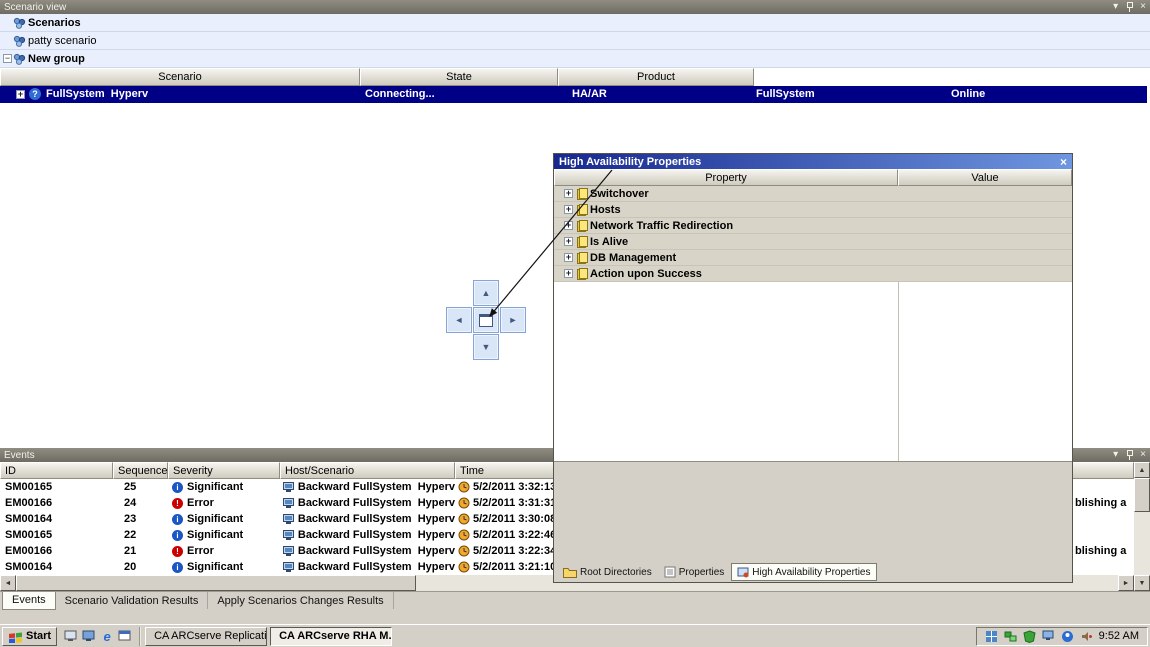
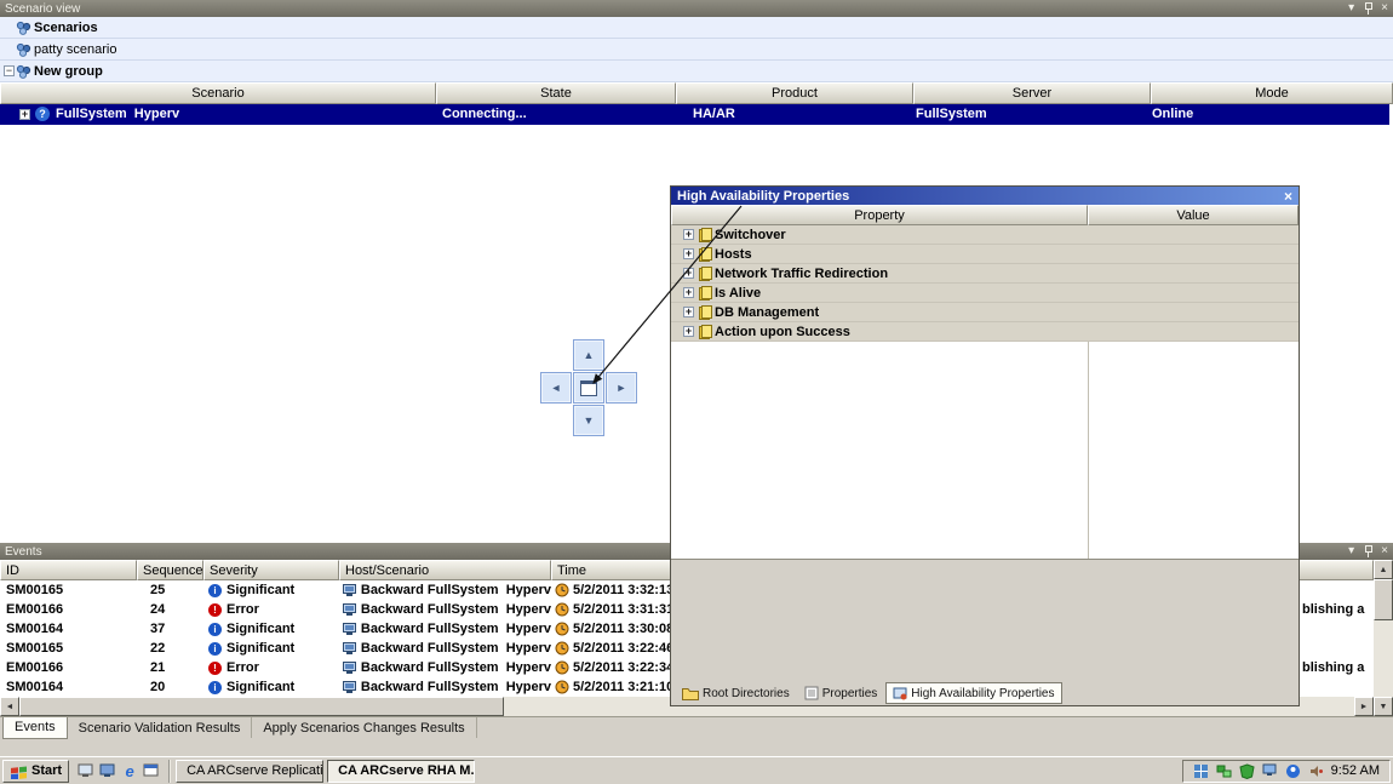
  Scenario view
  ▾
  ×
  Scenarios
  patty scenario
  −
  New group
  Scenario
  State
  Product
+ Server
+ Mode
  +
  ?
  FullSystem Hyperv
  Connecting...
  HA/AR
  FullSystem
  Online
  ▲
  ◄
  ►
  ▼
  Events
  ▾
  ×
  ID
  Sequence
  Severity
  Host/Scenario
  Time
  SM00165
  25
  i
  Significant
  Backward FullSystem Hyperv
  5/2/2011 3:32:1
  EM00166
  24
  !
  Error
  Backward FullSystem Hyperv
  5/2/2011 3:31:3
  blishing a
  SM00164
- 23
+ 37
  i
  Significant
  Backward FullSystem Hyperv
  5/2/2011 3:30:0
  SM00165
  22
  i
  Significant
  Backward FullSystem Hyperv
  5/2/2011 3:22:4
  EM00166
  21
  !
  Error
  Backward FullSystem Hyperv
  5/2/2011 3:22:3
  blishing a
  SM00164
  20
  i
  Significant
  Backward FullSystem Hyperv
  5/2/2011 3:21:1
  Events
  Scenario Validation Results
  Apply Scenarios Changes Results
  High Availability Properties
  ×
  Property
  Value
  +
  Switchover
  +
  Hosts
  +
  Network Traffic Redirection
  +
  Is Alive
  +
  DB Management
  +
  Action upon Success
  Root Directories
  Properties
  High Availability Properties
  Start
  e
  CA ARCserve Replicati
  CA ARCserve RHA M.
  9:52 AM
